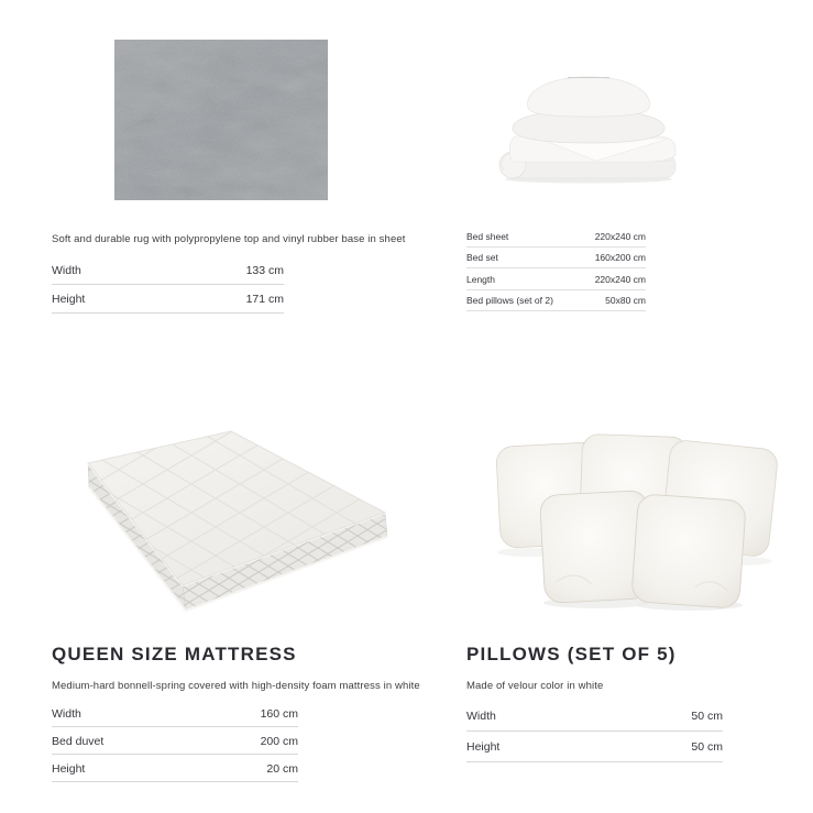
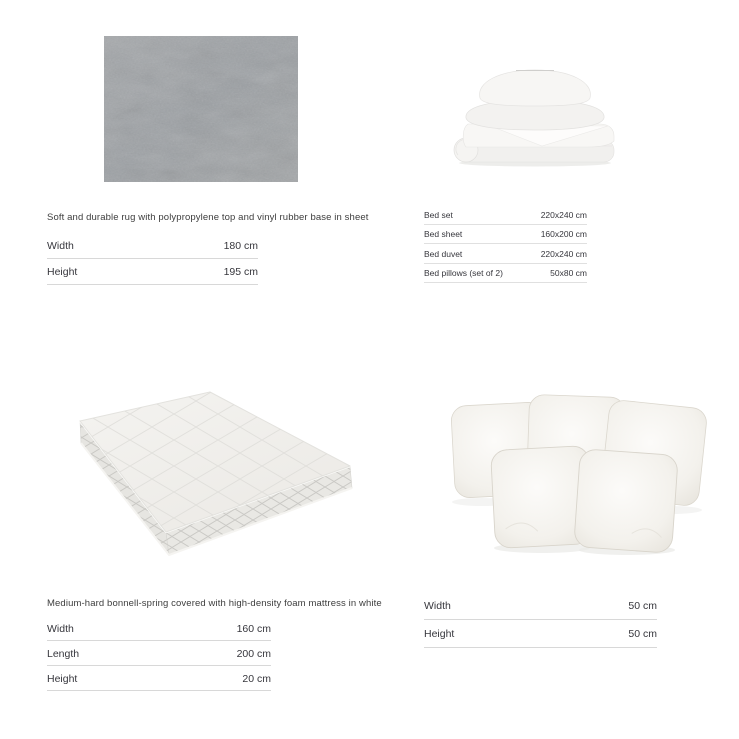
  Soft and durable rug with polypropylene top and vinyl rubber base in sheet
  Width
- 133 cm
+ 180 cm
  Height
- 171 cm
+ 195 cm
- Bed sheet
+ Bed set
  220x240 cm
- Bed set
+ Bed sheet
  160x200 cm
- Length
+ Bed duvet
  220x240 cm
  Bed pillows (set of 2)
  50x80 cm
- QUEEN SIZE MATTRESS
  Medium-hard bonnell-spring covered with high-density foam mattress in white
  Width
  160 cm
- Bed duvet
+ Length
  200 cm
  Height
  20 cm
- PILLOWS (SET OF 5)
- Made of velour color in white
  Width
  50 cm
  Height
  50 cm
